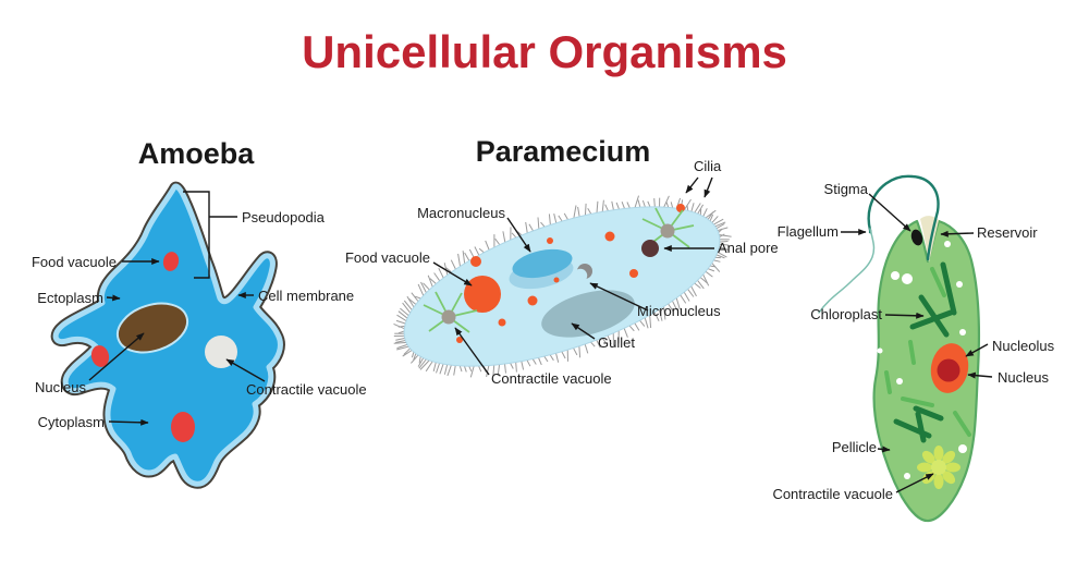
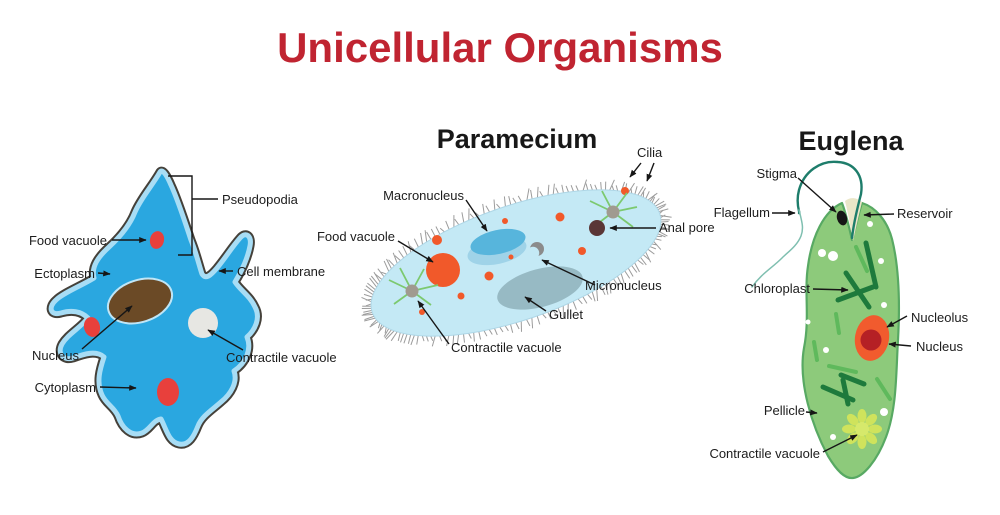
  Unicellular Organisms
- Amoeba
  Paramecium
+ Euglena
  Pseudopodia
  Food vacuole
  Ectoplasm
  Cell membrane
  Nucleus
  Contractile vacuole
  Cytoplasm
  Cilia
  Macronucleus
  Food vacuole
  Anal pore
  Micronucleus
  Gullet
  Contractile vacuole
  Stigma
  Flagellum
  Reservoir
  Chloroplast
  Nucleolus
  Nucleus
  Pellicle
  Contractile vacuole
